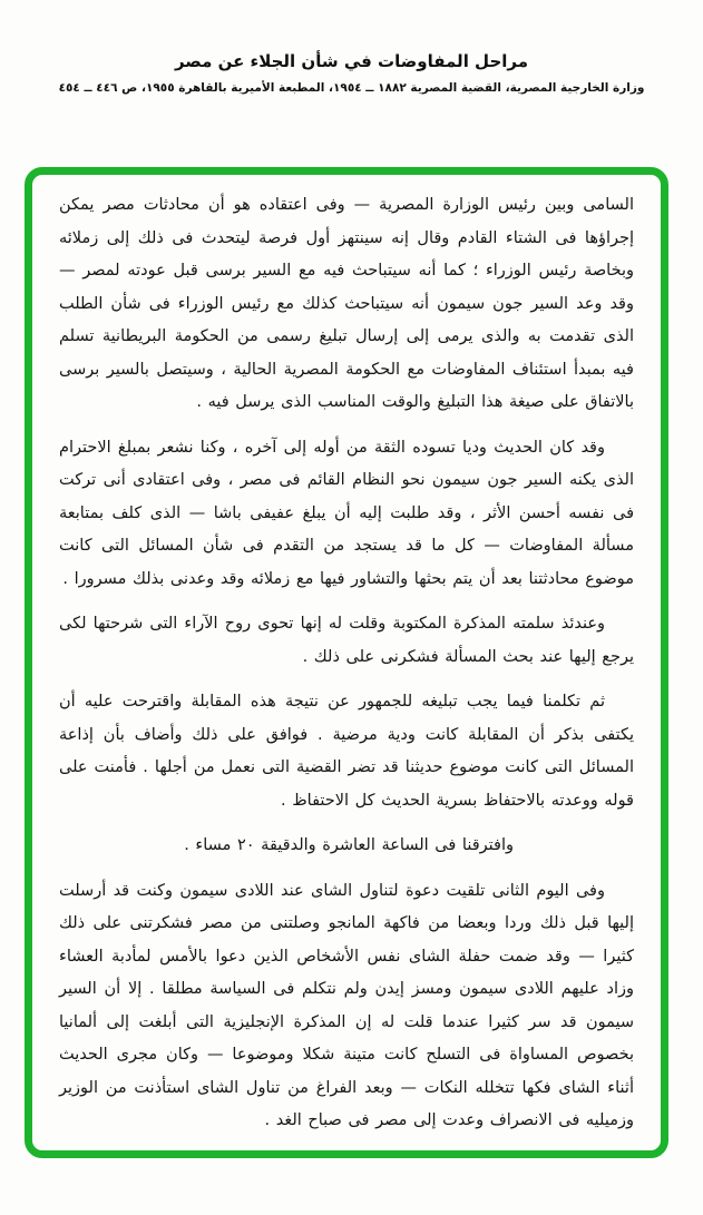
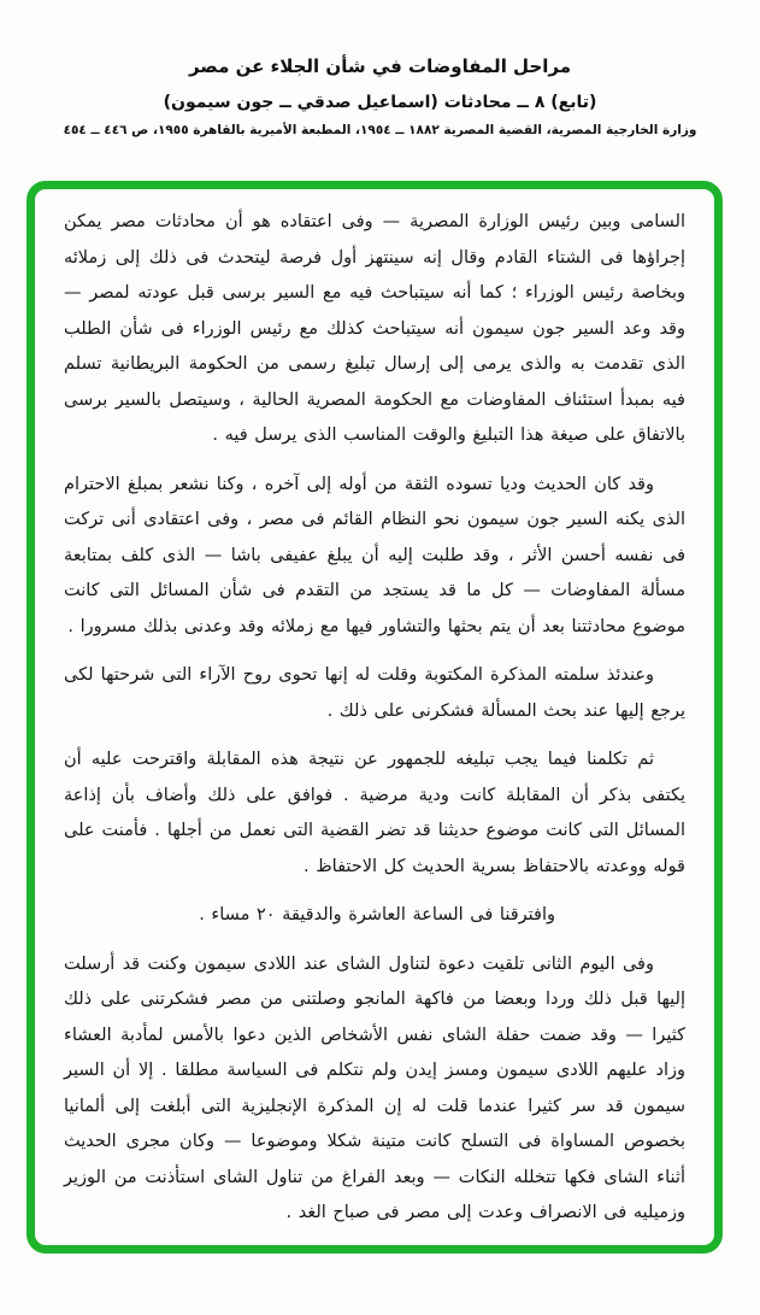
  مراحل المفاوضات في شأن الجلاء عن مصر
+ (تابع) ٨ ــ محادثات (اسماعيل صدقي ــ جون سيمون)
  وزارة الخارجية المصرية، القضية المصرية ١٨٨٢ ــ ١٩٥٤، المطبعة الأميرية بالقاهرة ١٩٥٥، ص ٤٤٦ ــ ٤٥٤
  السامى وبين رئيس الوزارة المصرية — وفى اعتقاده هو أن محادثات مصر يمكن إجراؤها فى الشتاء القادم وقال إنه سينتهز أول فرصة ليتحدث فى ذلك إلى زملائه وبخاصة رئيس الوزراء ؛ كما أنه سيتباحث فيه مع السير برسى قبل عودته لمصر — وقد وعد السير جون سيمون أنه سيتباحث كذلك مع رئيس الوزراء فى شأن الطلب الذى تقدمت به والذى يرمى إلى إرسال تبليغ رسمى من الحكومة البريطانية تسلم فيه بمبدأ استئناف المفاوضات مع الحكومة المصرية الحالية ، وسيتصل بالسير برسى بالاتفاق على صيغة هذا التبليغ والوقت المناسب الذى يرسل فيه .
  وقد كان الحديث وديا تسوده الثقة من أوله إلى آخره ، وكنا نشعر بمبلغ الاحترام الذى يكنه السير جون سيمون نحو النظام القائم فى مصر ، وفى اعتقادى أنى تركت فى نفسه أحسن الأثر ، وقد طلبت إليه أن يبلغ عفيفى باشا — الذى كلف بمتابعة مسألة المفاوضات — كل ما قد يستجد من التقدم فى شأن المسائل التى كانت موضوع محادثتنا بعد أن يتم بحثها والتشاور فيها مع زملائه وقد وعدنى بذلك مسرورا .
  وعندئذ سلمته المذكرة المكتوبة وقلت له إنها تحوى روح الآراء التى شرحتها لكى يرجع إليها عند بحث المسألة فشكرنى على ذلك .
  ثم تكلمنا فيما يجب تبليغه للجمهور عن نتيجة هذه المقابلة واقترحت عليه أن يكتفى بذكر أن المقابلة كانت ودية مرضية . فوافق على ذلك وأضاف بأن إذاعة المسائل التى كانت موضوع حديثنا قد تضر القضية التى نعمل من أجلها . فأمنت على قوله ووعدته بالاحتفاظ بسرية الحديث كل الاحتفاظ .
  وافترقنا فى الساعة العاشرة والدقيقة ٢٠ مساء .
  وفى اليوم الثانى تلقيت دعوة لتناول الشاى عند اللادى سيمون وكنت قد أرسلت إليها قبل ذلك وردا وبعضا من فاكهة المانجو وصلتنى من مصر فشكرتنى على ذلك كثيرا — وقد ضمت حفلة الشاى نفس الأشخاص الذين دعوا بالأمس لمأدبة العشاء وزاد عليهم اللادى سيمون ومسز إيدن ولم نتكلم فى السياسة مطلقا . إلا أن السير سيمون قد سر كثيرا عندما قلت له إن المذكرة الإنجليزية التى أبلغت إلى ألمانيا بخصوص المساواة فى التسلح كانت متينة شكلا وموضوعا — وكان مجرى الحديث أثناء الشاى فكها تتخلله النكات — وبعد الفراغ من تناول الشاى استأذنت من الوزير وزميليه فى الانصراف وعدت إلى مصر فى صباح الغد .
